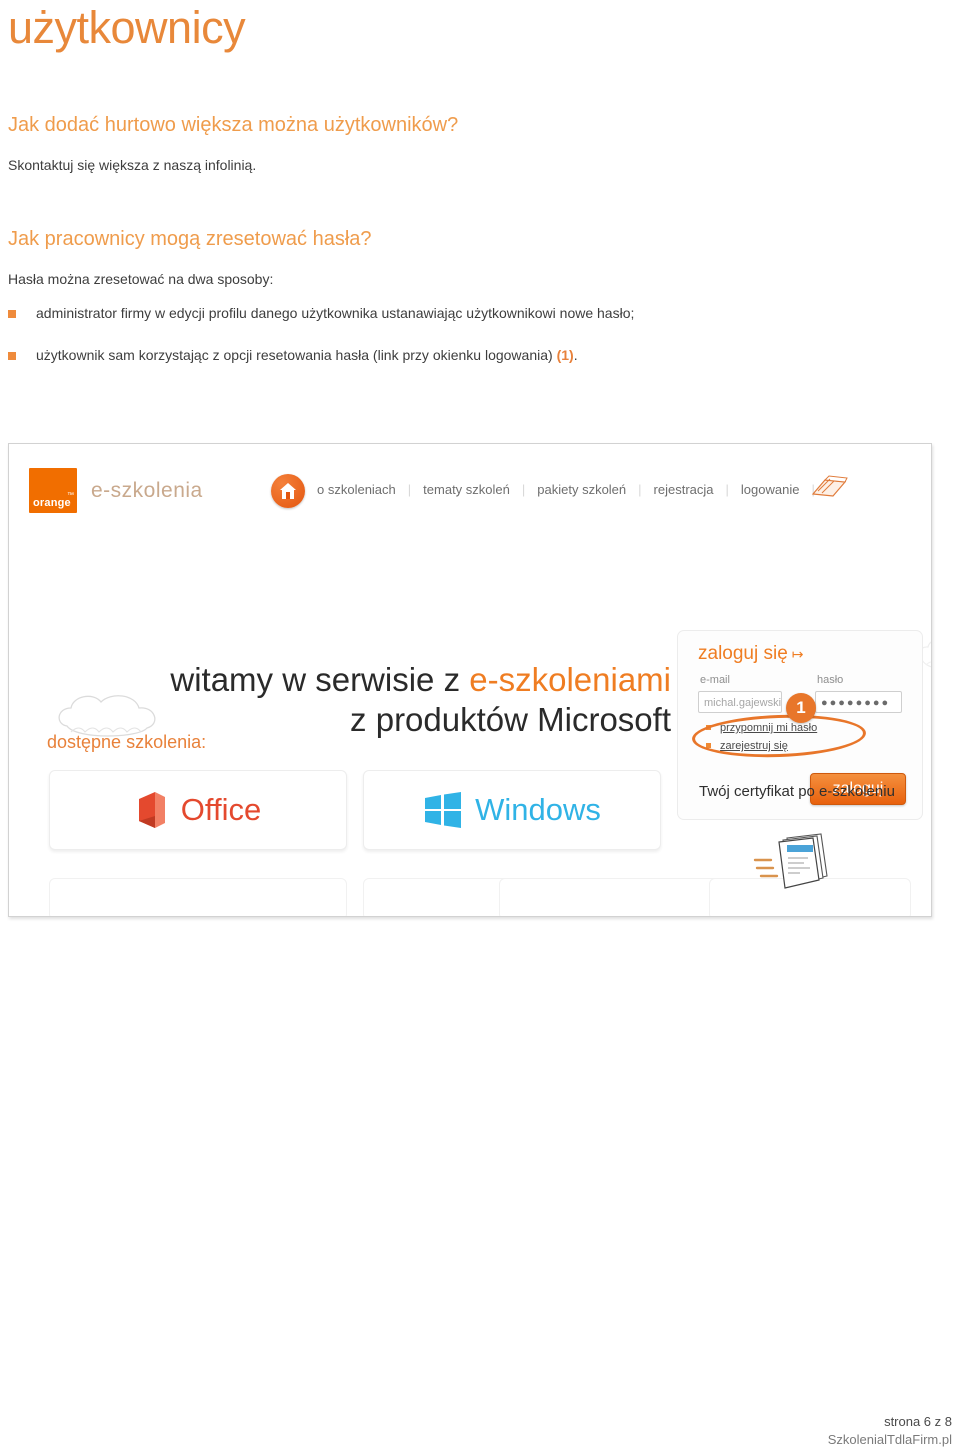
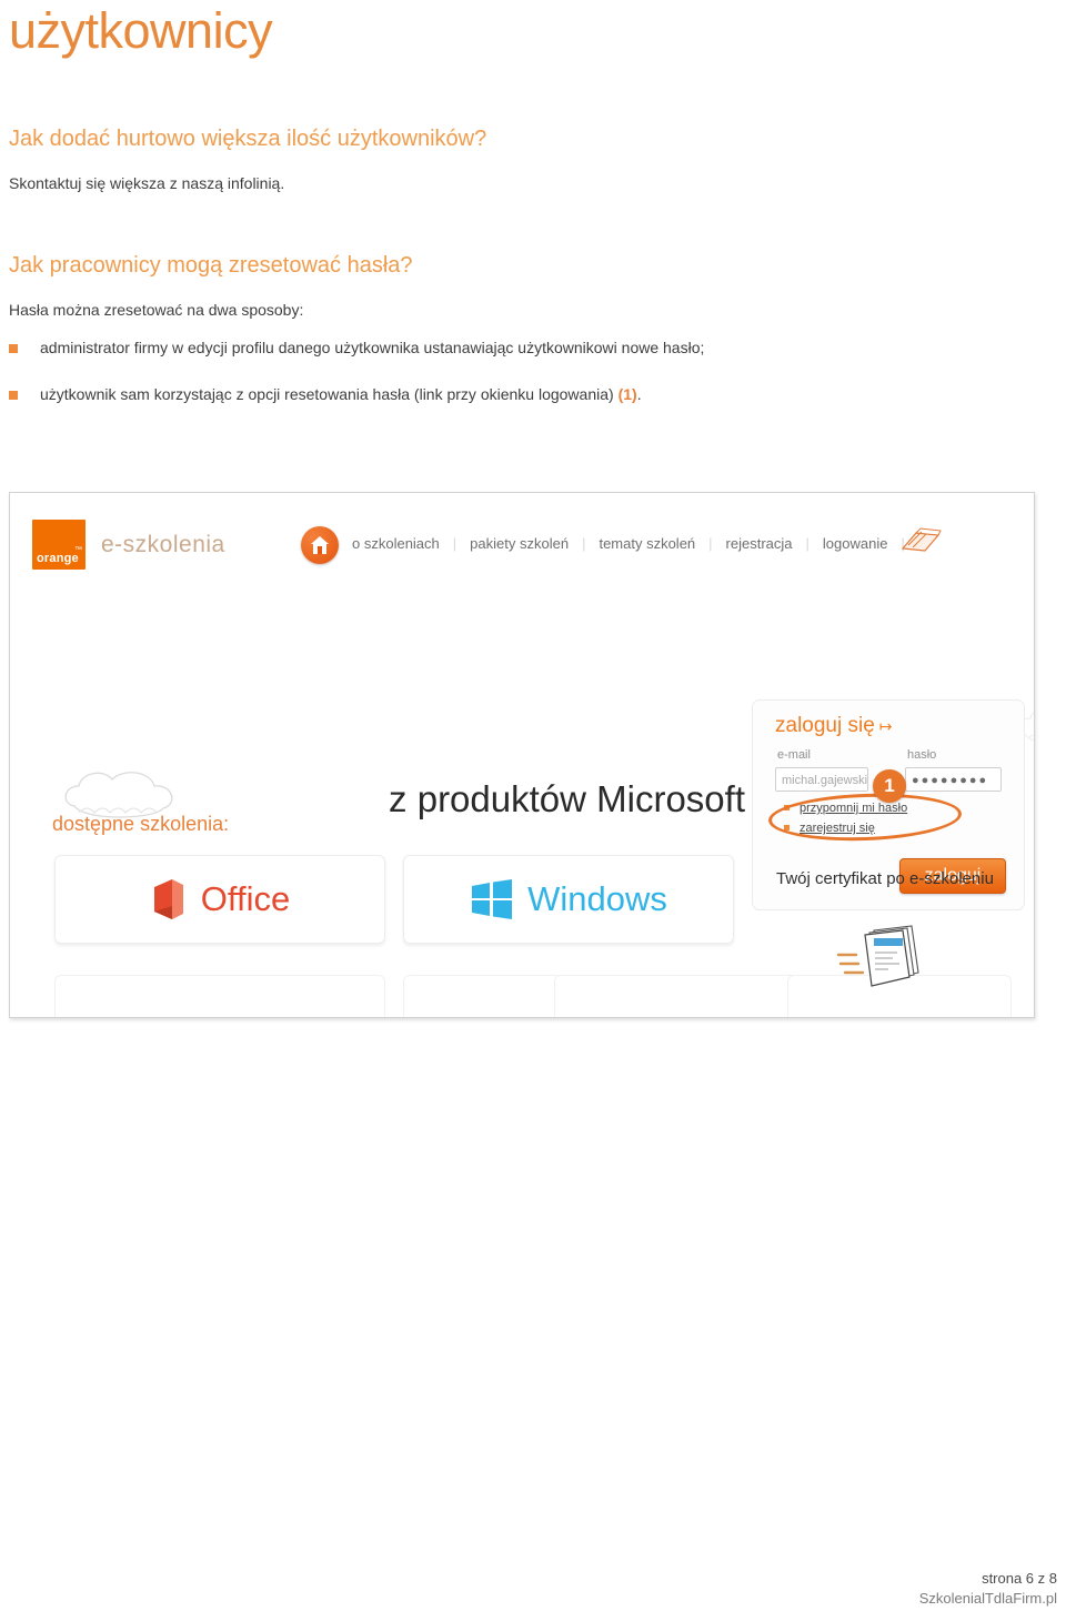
  użytkownicy
- Jak dodać hurtowo większa można użytkowników?
+ Jak dodać hurtowo większa ilość użytkowników?
  Skontaktuj się większa z naszą infolinią.
  Jak pracownicy mogą zresetować hasła?
  Hasła można zresetować na dwa sposoby:
  administrator firmy w edycji profilu danego użytkownika ustanawiając użytkownikowi nowe hasło;
  użytkownik sam korzystając z opcji resetowania hasła (link przy okienku logowania) (1).
  orange
  e-szkolenia
  o szkoleniach
  |
- tematy szkoleń
+ pakiety szkoleń
  |
- pakiety szkoleń
+ tematy szkoleń
  |
  rejestracja
  |
  logowanie
  |
- witamy w serwisie z e-szkoleniami
  z produktów Microsoft
  zaloguj się ↦
  e-mail
  hasło
  michal.gajewski
  ●●●●●●●●
  przypomnij mi hasło
  zarejestruj się
  1
  zaloguj
  dostępne szkolenia:
  Office
  Windows
  Twój certyfikat po e-szkoleniu
  strona 6 z 8
  SzkolenialTdlaFirm.pl
